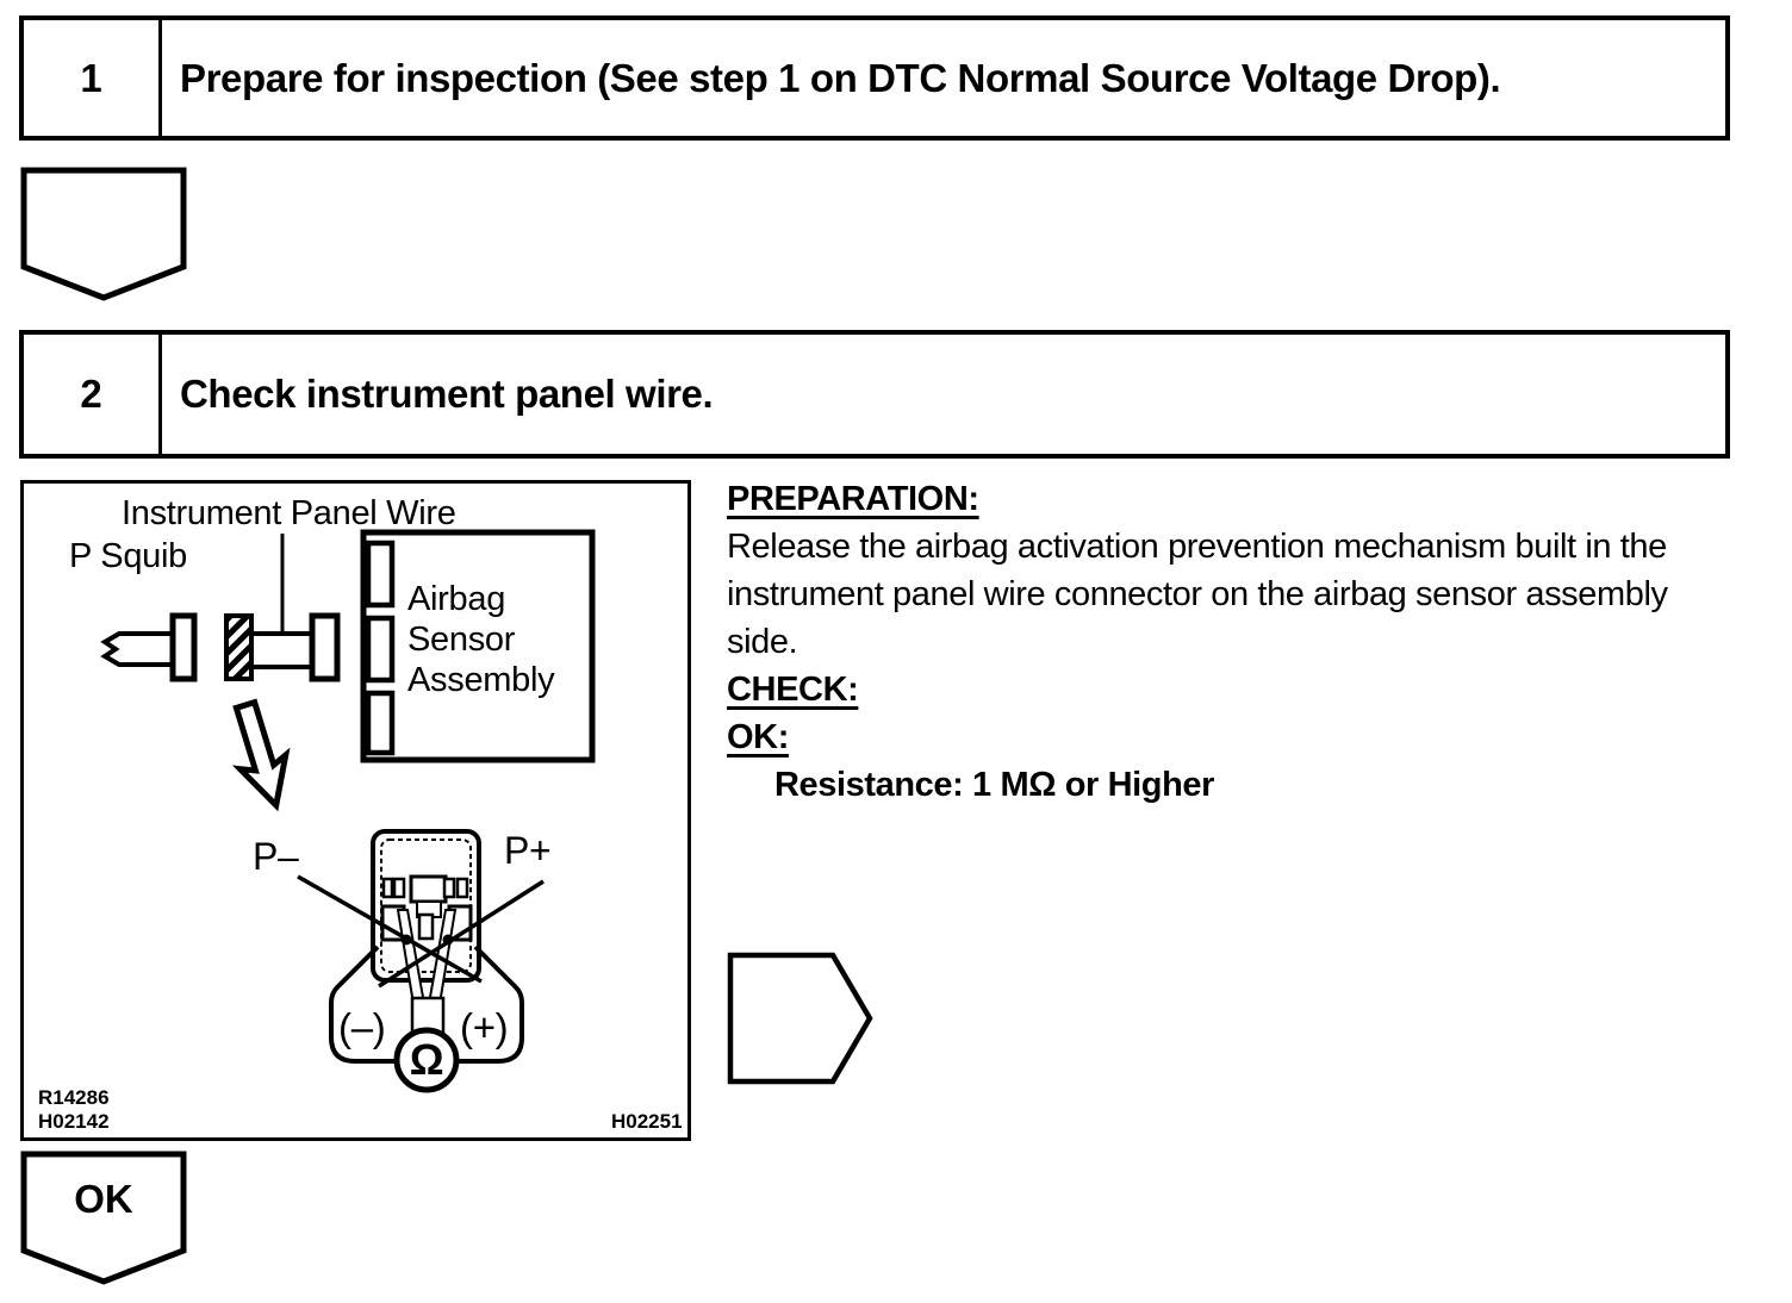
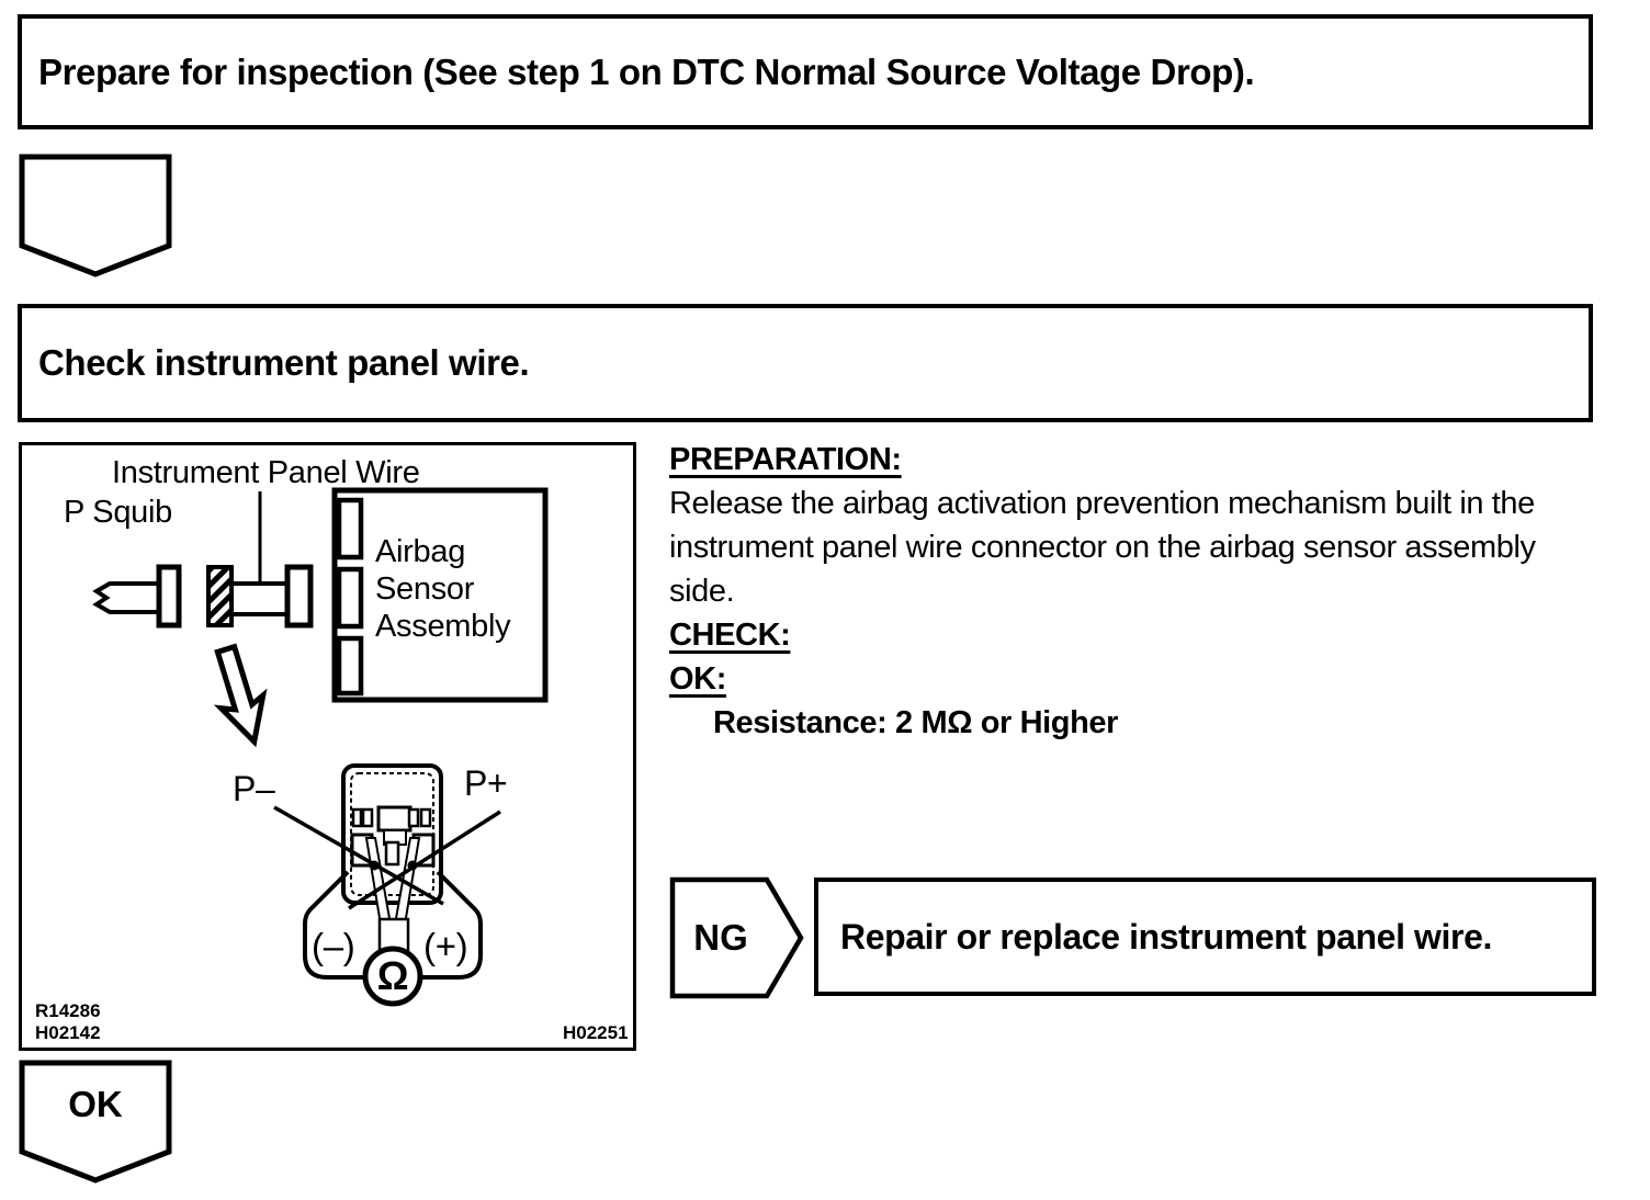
- 1
  Prepare for inspection (See step 1 on DTC Normal Source Voltage Drop).
- 2
  Check instrument panel wire.
  Instrument Panel Wire
  P Squib
  Airbag
  Sensor
  Assembly
  P–
  P+
  (–)
  (+)
  Ω
  R14286
  H02142
  H02251
  PREPARATION:
  Release the airbag activation prevention mechanism built in the
  instrument panel wire connector on the airbag sensor assembly
  side.
  CHECK:
  OK:
- Resistance: 1 MΩ or Higher
+ Resistance: 2 MΩ or Higher
+ NG
+ Repair or replace instrument panel wire.
  OK
